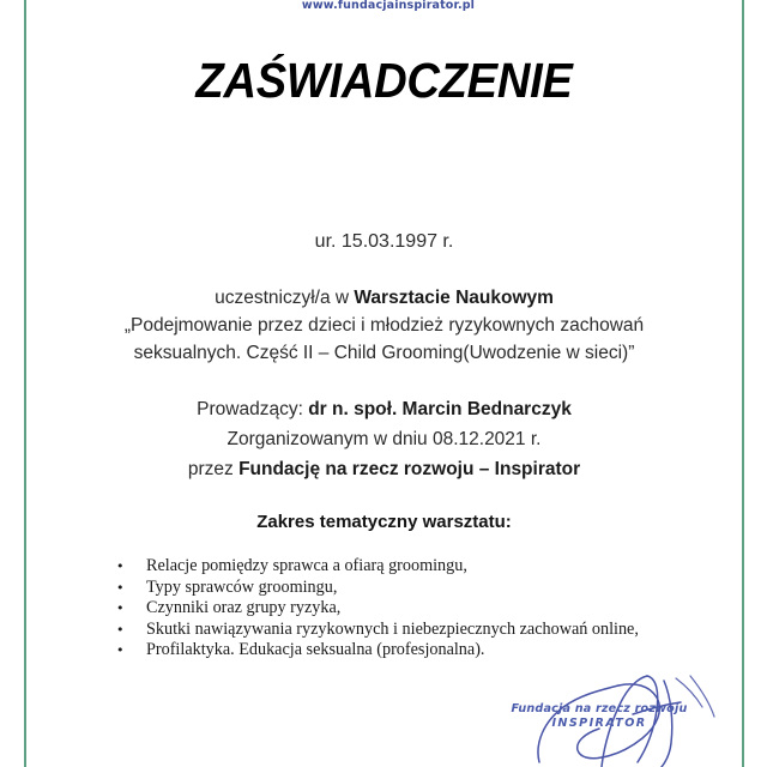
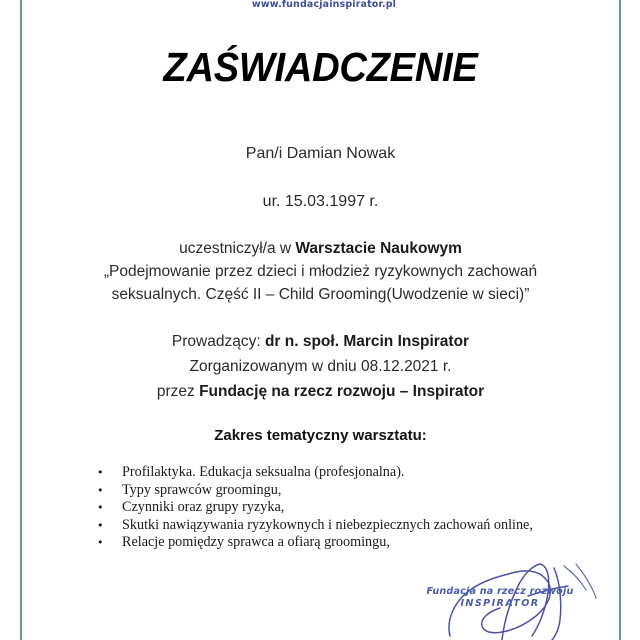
  www.fundacjainspirator.pl
  ZAŚWIADCZENIE
+ Pan/i Damian Nowak
  ur. 15.03.1997 r.
  uczestniczył/a w Warsztacie Naukowym
  „Podejmowanie przez dzieci i młodzież ryzykownych zachowań
  seksualnych. Część II – Child Grooming(Uwodzenie w sieci)”
- Prowadzący: dr n. społ. Marcin Bednarczyk
+ Prowadzący: dr n. społ. Marcin Inspirator
  Zorganizowanym w dniu 08.12.2021 r.
  przez Fundację na rzecz rozwoju – Inspirator
  Zakres tematyczny warsztatu:
  •
- Relacje pomiędzy sprawca a ofiarą groomingu,
+ Profilaktyka. Edukacja seksualna (profesjonalna).
  •
  Typy sprawców groomingu,
  •
  Czynniki oraz grupy ryzyka,
  •
  Skutki nawiązywania ryzykownych i niebezpiecznych zachowań online,
  •
- Profilaktyka. Edukacja seksualna (profesjonalna).
+ Relacje pomiędzy sprawca a ofiarą groomingu,
  Fundacja na rzecz rozwoju
  INSPIRATOR
